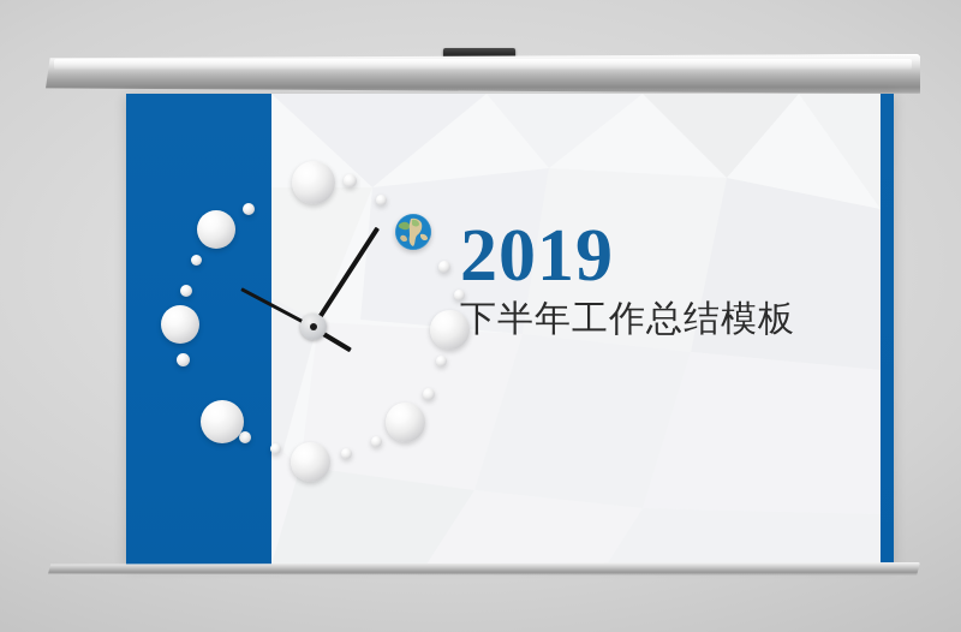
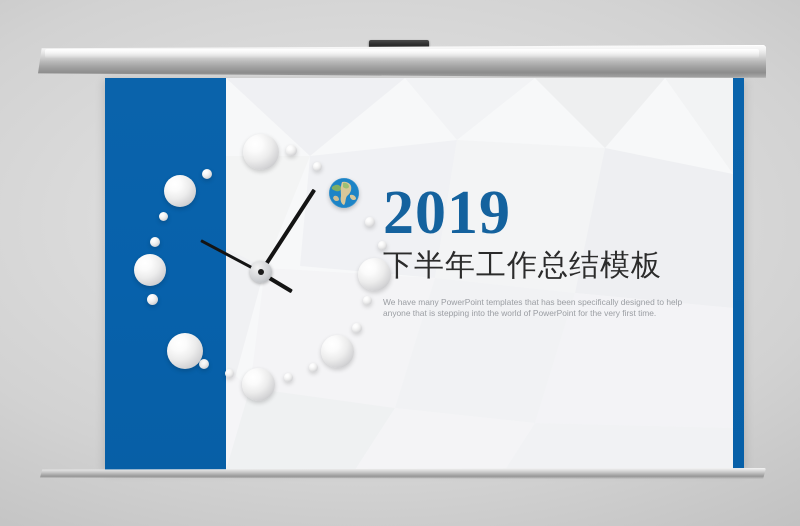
  2019
  下半年工作总结模板
+ We have many PowerPoint templates that has been specifically designed to help anyone that is stepping into the world of PowerPoint for the very first time.
